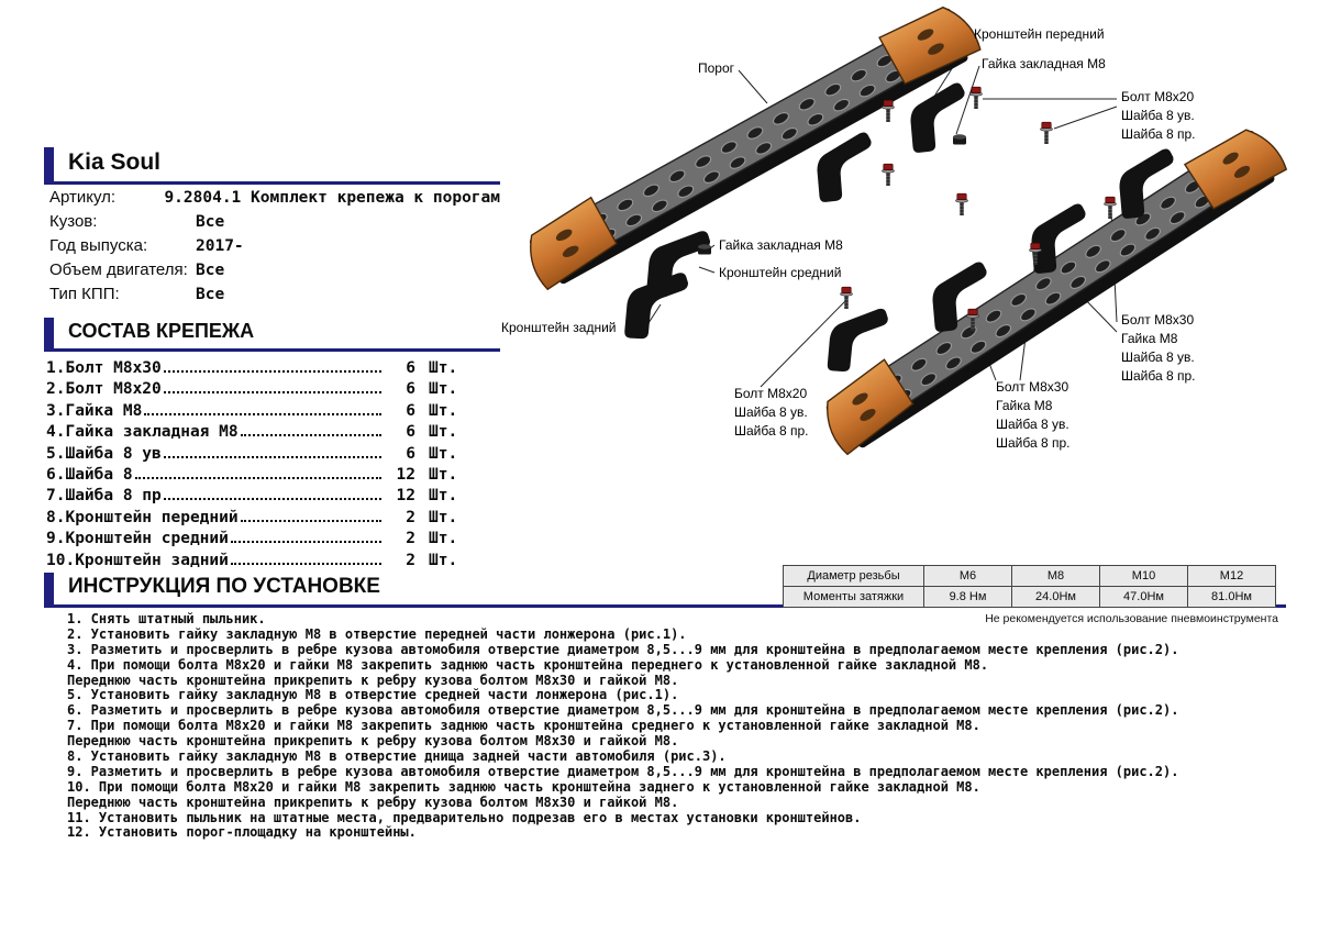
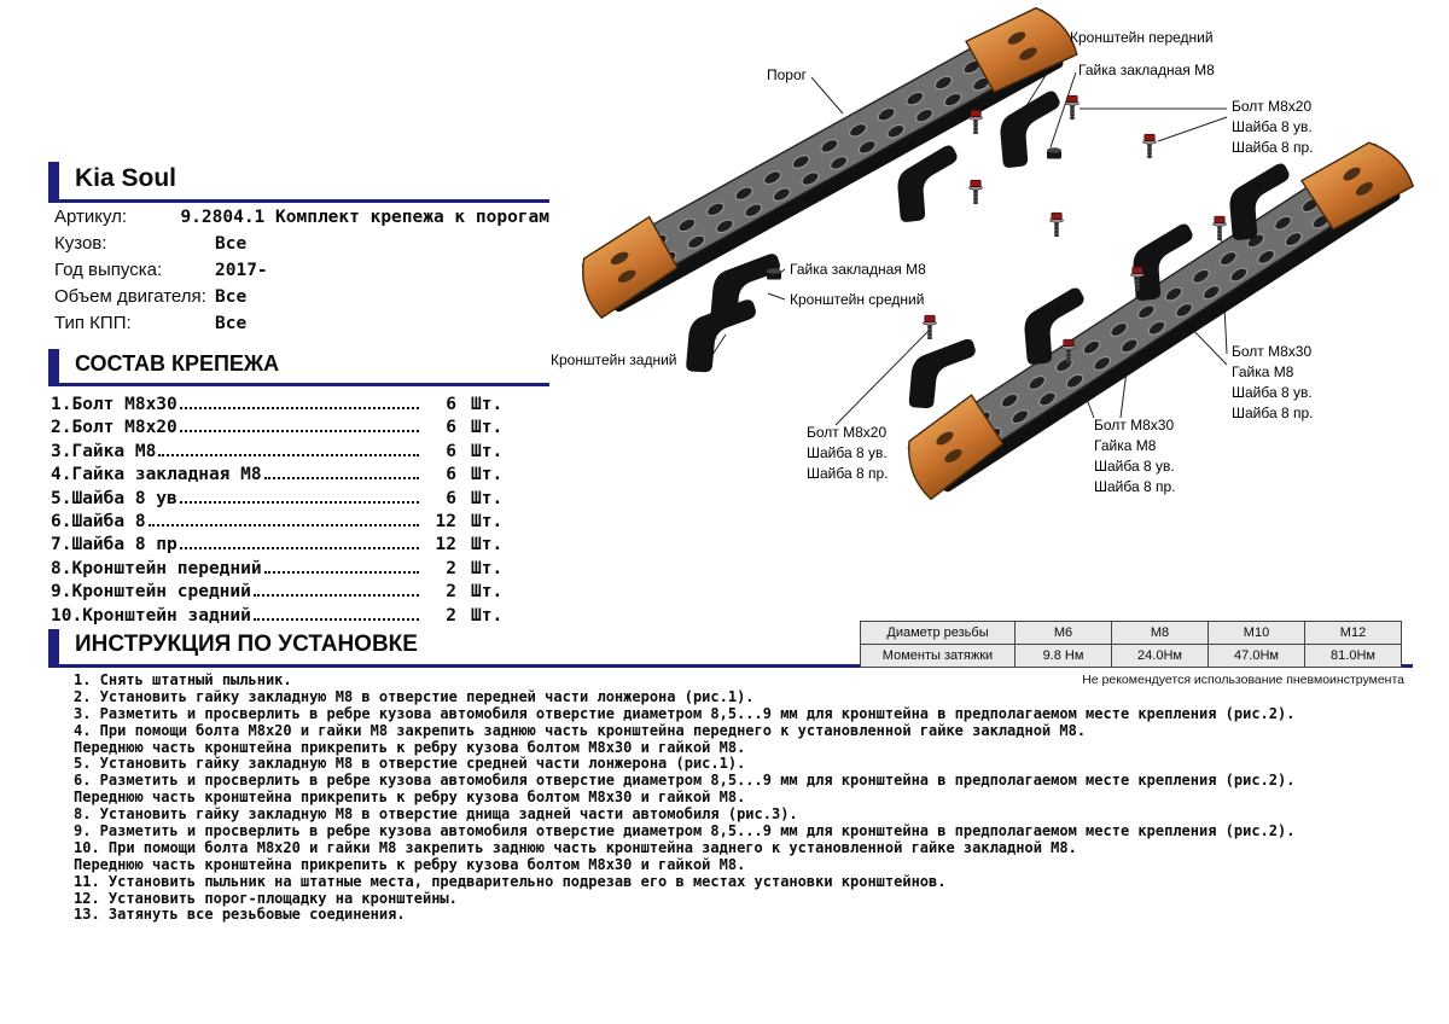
  Порог
  Кронштейн передний
  Гайка закладная М8
  Болт М8х20
  Шайба 8 ув.
  Шайба 8 пр.
  Гайка закладная М8
  Кронштейн средний
  Кронштейн задний
  Болт М8х30
  Гайка М8
  Шайба 8 ув.
  Шайба 8 пр.
  Болт М8х20
  Шайба 8 ув.
  Шайба 8 пр.
  Болт М8х30
  Гайка М8
  Шайба 8 ув.
  Шайба 8 пр.
  Kia Soul
  Артикул:
  9.2804.1 Комплект крепежа к порогам
  Кузов:
  Все
  Год выпуска:
  2017-
  Объем двигателя:
  Все
  Тип КПП:
  Все
  СОСТАВ КРЕПЕЖА
  1.
  Болт М8х30
  6
  Шт.
  2.
  Болт М8х20
  6
  Шт.
  3.
  Гайка М8
  6
  Шт.
  4.
  Гайка закладная М8
  6
  Шт.
  5.
  Шайба 8 ув
  6
  Шт.
  6.
  Шайба 8
  12
  Шт.
  7.
  Шайба 8 пр
  12
  Шт.
  8.
  Кронштейн передний
  2
  Шт.
  9.
  Кронштейн средний
  2
  Шт.
  10.
  Кронштейн задний
  2
  Шт.
  ИНСТРУКЦИЯ ПО УСТАНОВКЕ
  1. Снять штатный пыльник.
  2. Установить гайку закладную М8 в отверстие передней части лонжерона (рис.1).
  3. Разметить и просверлить в ребре кузова автомобиля отверстие диаметром 8,5...9 мм для кронштейна в предполагаемом месте крепления (рис.2).
  4. При помощи болта М8х20 и гайки М8 закрепить заднюю часть кронштейна переднего к установленной гайке закладной М8.
  Переднюю часть кронштейна прикрепить к ребру кузова болтом М8х30 и гайкой М8.
  5. Установить гайку закладную М8 в отверстие средней части лонжерона (рис.1).
  6. Разметить и просверлить в ребре кузова автомобиля отверстие диаметром 8,5...9 мм для кронштейна в предполагаемом месте крепления (рис.2).
- 7. При помощи болта М8х20 и гайки М8 закрепить заднюю часть кронштейна среднего к установленной гайке закладной М8.
  Переднюю часть кронштейна прикрепить к ребру кузова болтом М8х30 и гайкой М8.
  8. Установить гайку закладную М8 в отверстие днища задней части автомобиля (рис.3).
  9. Разметить и просверлить в ребре кузова автомобиля отверстие диаметром 8,5...9 мм для кронштейна в предполагаемом месте крепления (рис.2).
  10. При помощи болта М8х20 и гайки М8 закрепить заднюю часть кронштейна заднего к установленной гайке закладной М8.
  Переднюю часть кронштейна прикрепить к ребру кузова болтом М8х30 и гайкой М8.
  11. Установить пыльник на штатные места, предварительно подрезав его в местах установки кронштейнов.
  12. Установить порог-площадку на кронштейны.
+ 13. Затянуть все резьбовые соединения.
  Диаметр резьбы	М6	М8	М10	М12
  Моменты затяжки	9.8 Нм	24.0Нм	47.0Нм	81.0Нм
  Не рекомендуется использование пневмоинструмента
